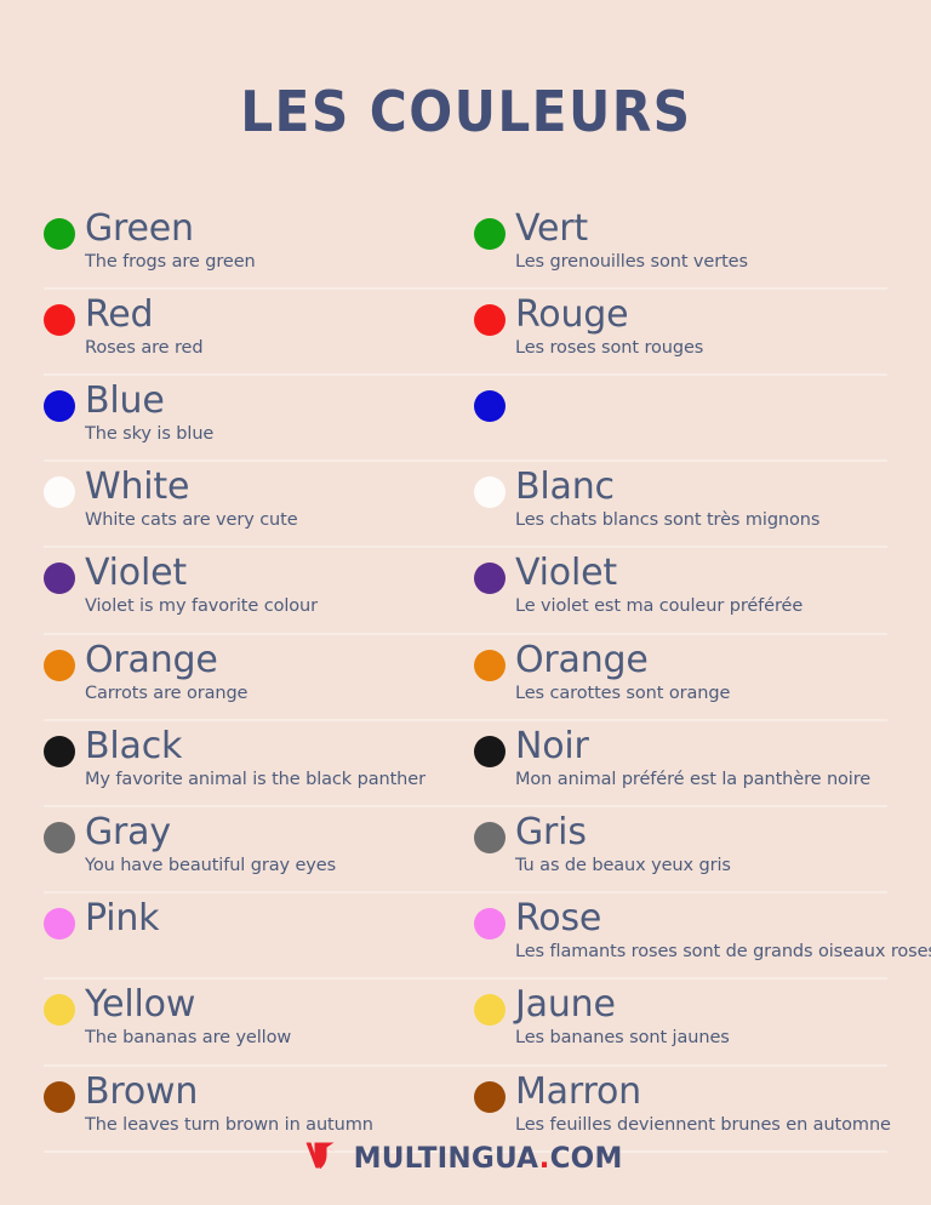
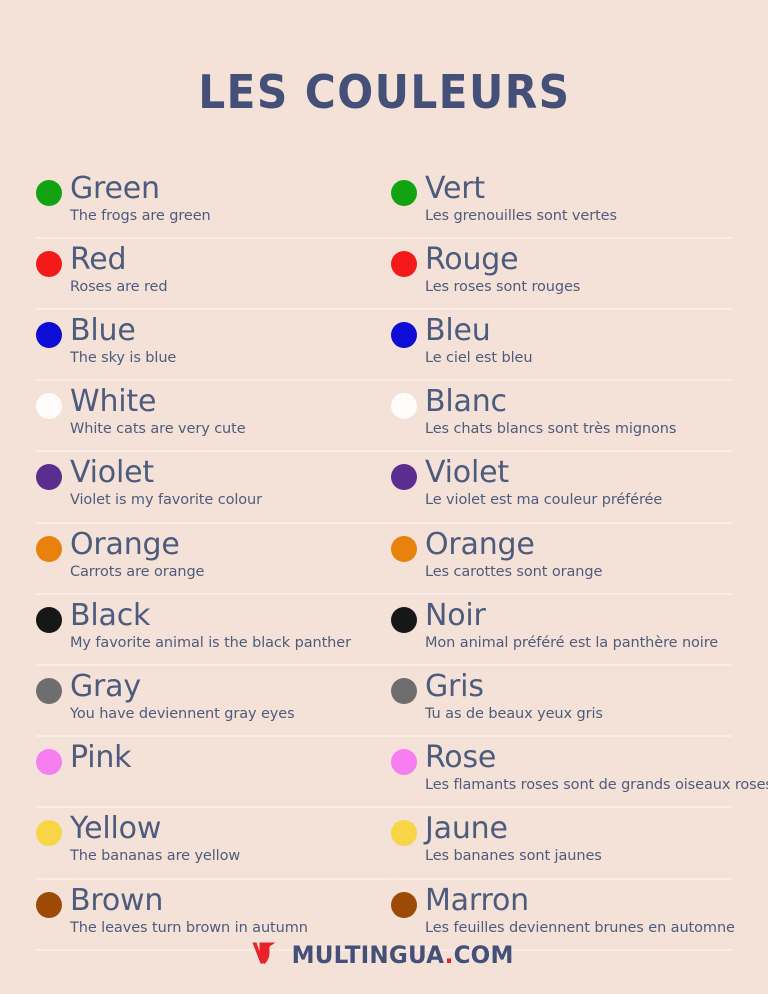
  LES COULEURS
  Green
  The frogs are green
  Vert
  Les grenouilles sont vertes
  Red
  Roses are red
  Rouge
  Les roses sont rouges
  Blue
  The sky is blue
+ Bleu
+ Le ciel est bleu
  White
  White cats are very cute
  Blanc
  Les chats blancs sont très mignons
  Violet
  Violet is my favorite colour
  Violet
  Le violet est ma couleur préférée
  Orange
  Carrots are orange
  Orange
  Les carottes sont orange
  Black
  My favorite animal is the black panther
  Noir
  Mon animal préféré est la panthère noire
  Gray
- You have beautiful gray eyes
+ You have deviennent gray eyes
  Gris
  Tu as de beaux yeux gris
  Pink
  Rose
  Les flamants roses sont de grands oiseaux rose
  Yellow
  The bananas are yellow
  Jaune
  Les bananes sont jaunes
  Brown
  The leaves turn brown in autumn
  Marron
  Les feuilles deviennent brunes en automne
  MULTINGUA.COM
